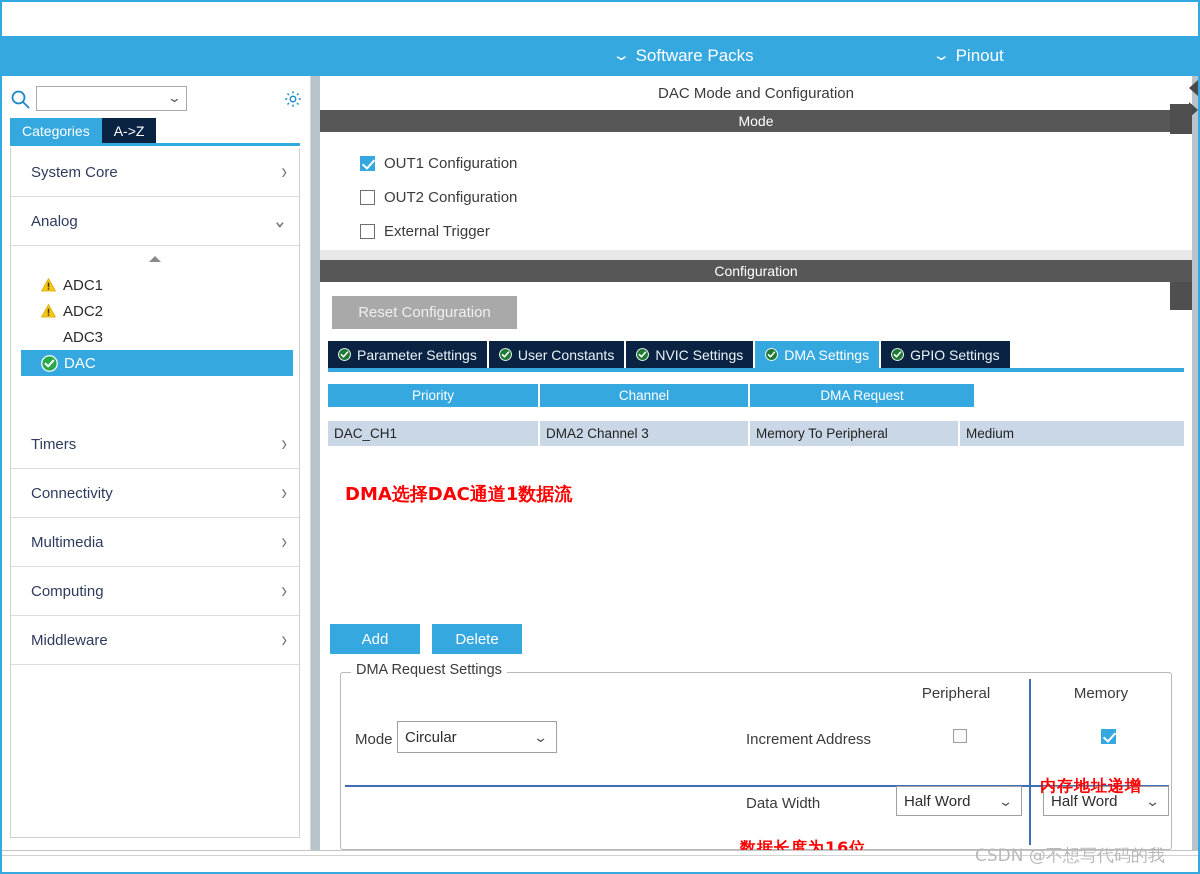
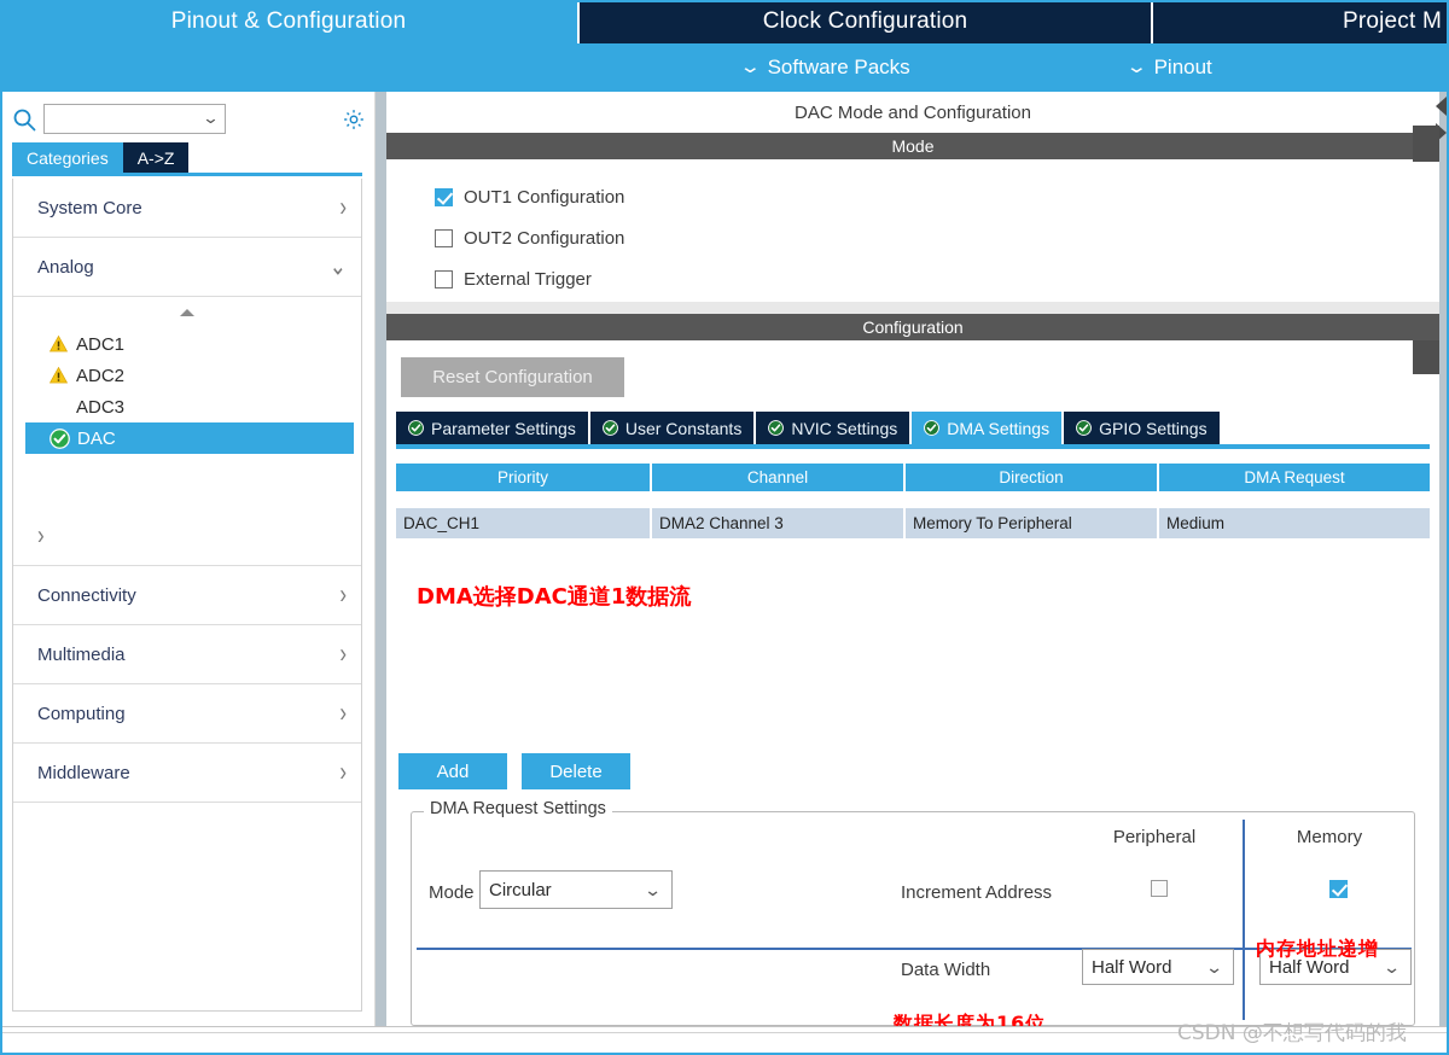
+ Pinout & Configuration
+ Clock Configuration
+ Project M
  ⌄
  Software Packs
  ⌄
  Pinout
  ⌄
  Categories
  A->Z
  System Core
  ›
  Analog
  ⌄
  ADC1
  ADC2
  ADC3
  DAC
- Timers
  ›
  Connectivity
  ›
  Multimedia
  ›
  Computing
  ›
  Middleware
  ›
  DAC Mode and Configuration
  Mode
  OUT1 Configuration
  OUT2 Configuration
  External Trigger
  Configuration
  Reset Configuration
  Parameter Settings
  User Constants
  NVIC Settings
  DMA Settings
  GPIO Settings
  Priority
  Channel
+ Direction
  DMA Request
  DAC_CH1
  DMA2 Channel 3
  Memory To Peripheral
  Medium
  DMA选择DAC通道1数据流
  Add
  Delete
  DMA Request Settings
  Peripheral
  Memory
  Mode
  Circular
  ⌄
  Increment Address
  Data Width
  Half Word
  ⌄
  Half Word
  ⌄
  内存地址递增
  数据长度为16位
  CSDN @不想写代码的我
